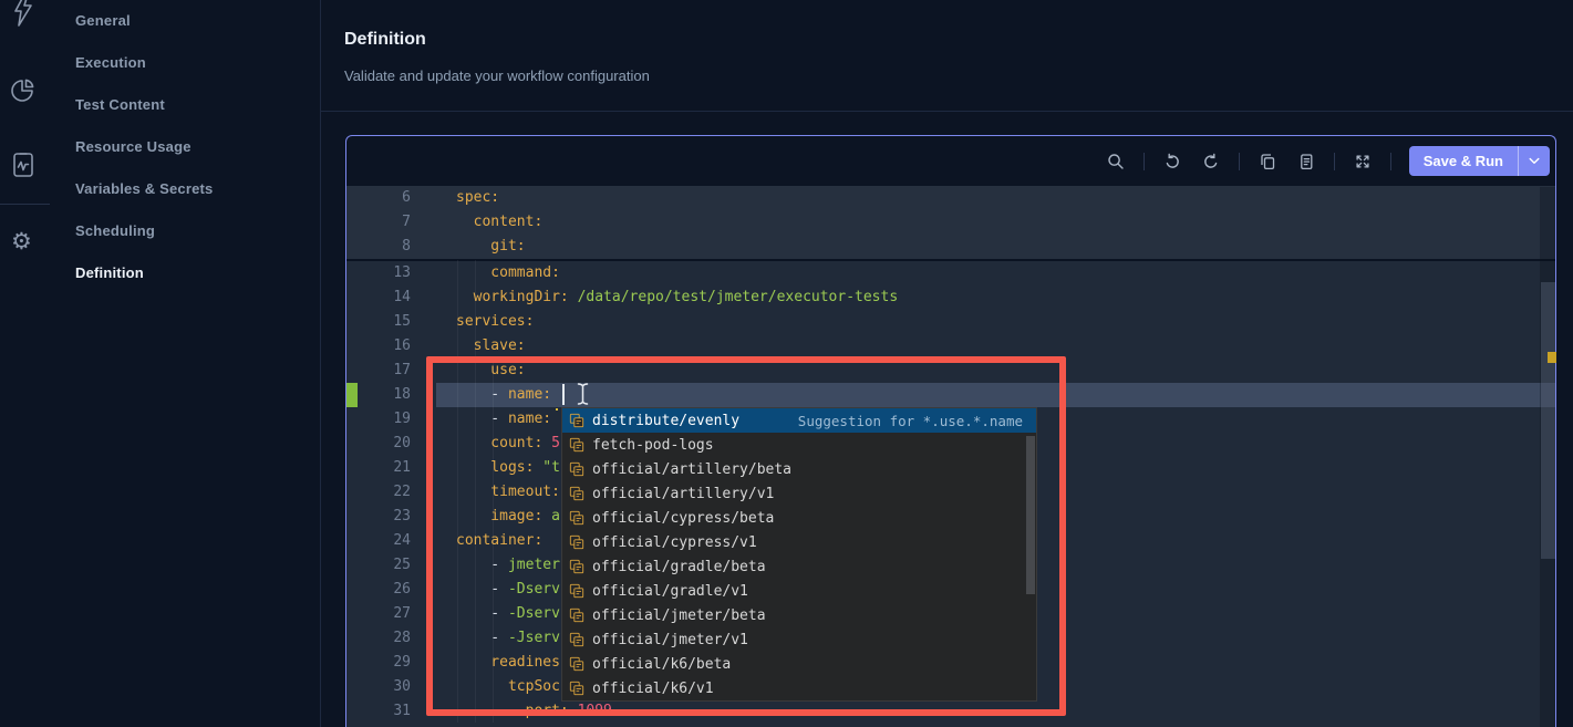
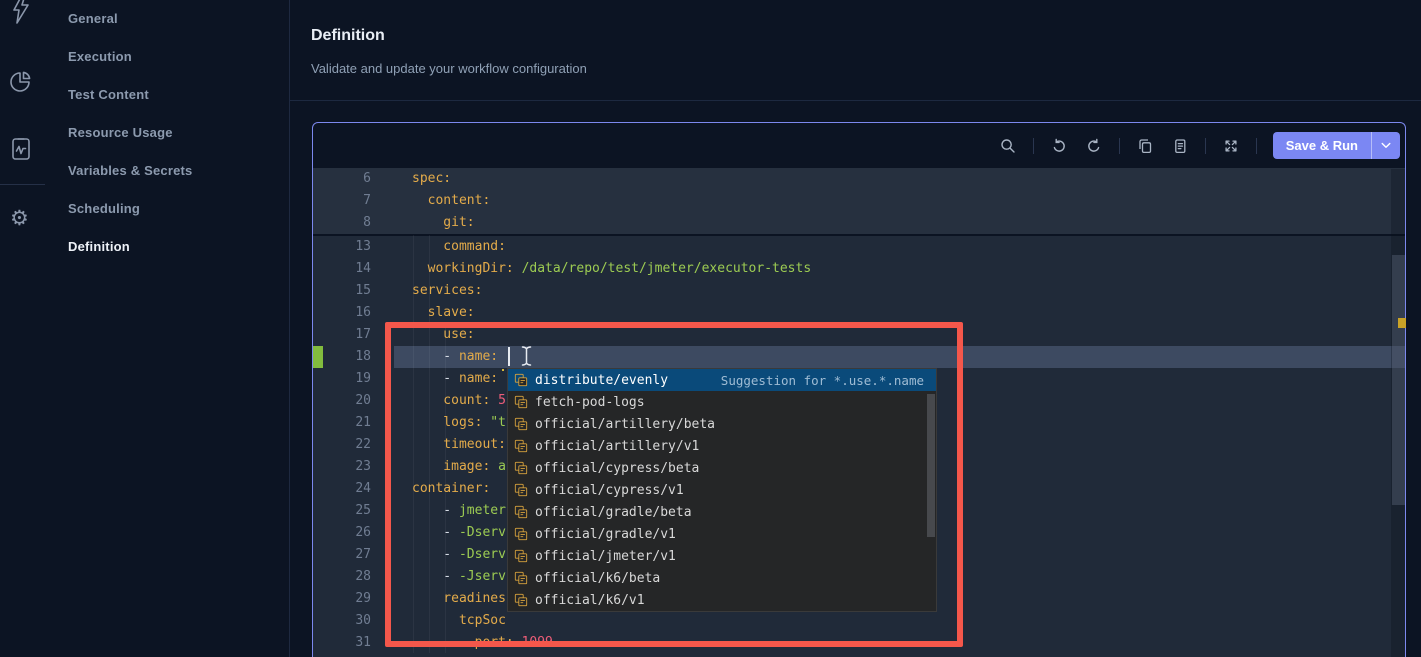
  ⚙
  General
  Execution
  Test Content
  Resource Usage
  Variables & Secrets
  Scheduling
  Definition
  Definition
  Validate and update your workflow configuration
  Save & Run
  6
  spec:
  7
  content:
  8
  git:
  13
  command:
  14
  workingDir: /data/repo/test/jmeter/executor-tests
  15
  services:
  16
  slave:
  17
  use:
  18
  - name:
  19
  - name:
  20
  count: 5
  21
  logs: "t
  22
  timeout:
  23
  image: a
  24
  container:
  25
  - jmeter
  26
  - -Dserv
  27
  - -Dserv
  28
  - -Jserv
  29
  readines
  30
  tcpSoc
  31
  port: 1099
  distribute/evenly
  Suggestion for *.use.*.name
  fetch-pod-logs
  official/artillery/beta
  official/artillery/v1
  official/cypress/beta
  official/cypress/v1
  official/gradle/beta
  official/gradle/v1
- official/jmeter/beta
  official/jmeter/v1
  official/k6/beta
  official/k6/v1
